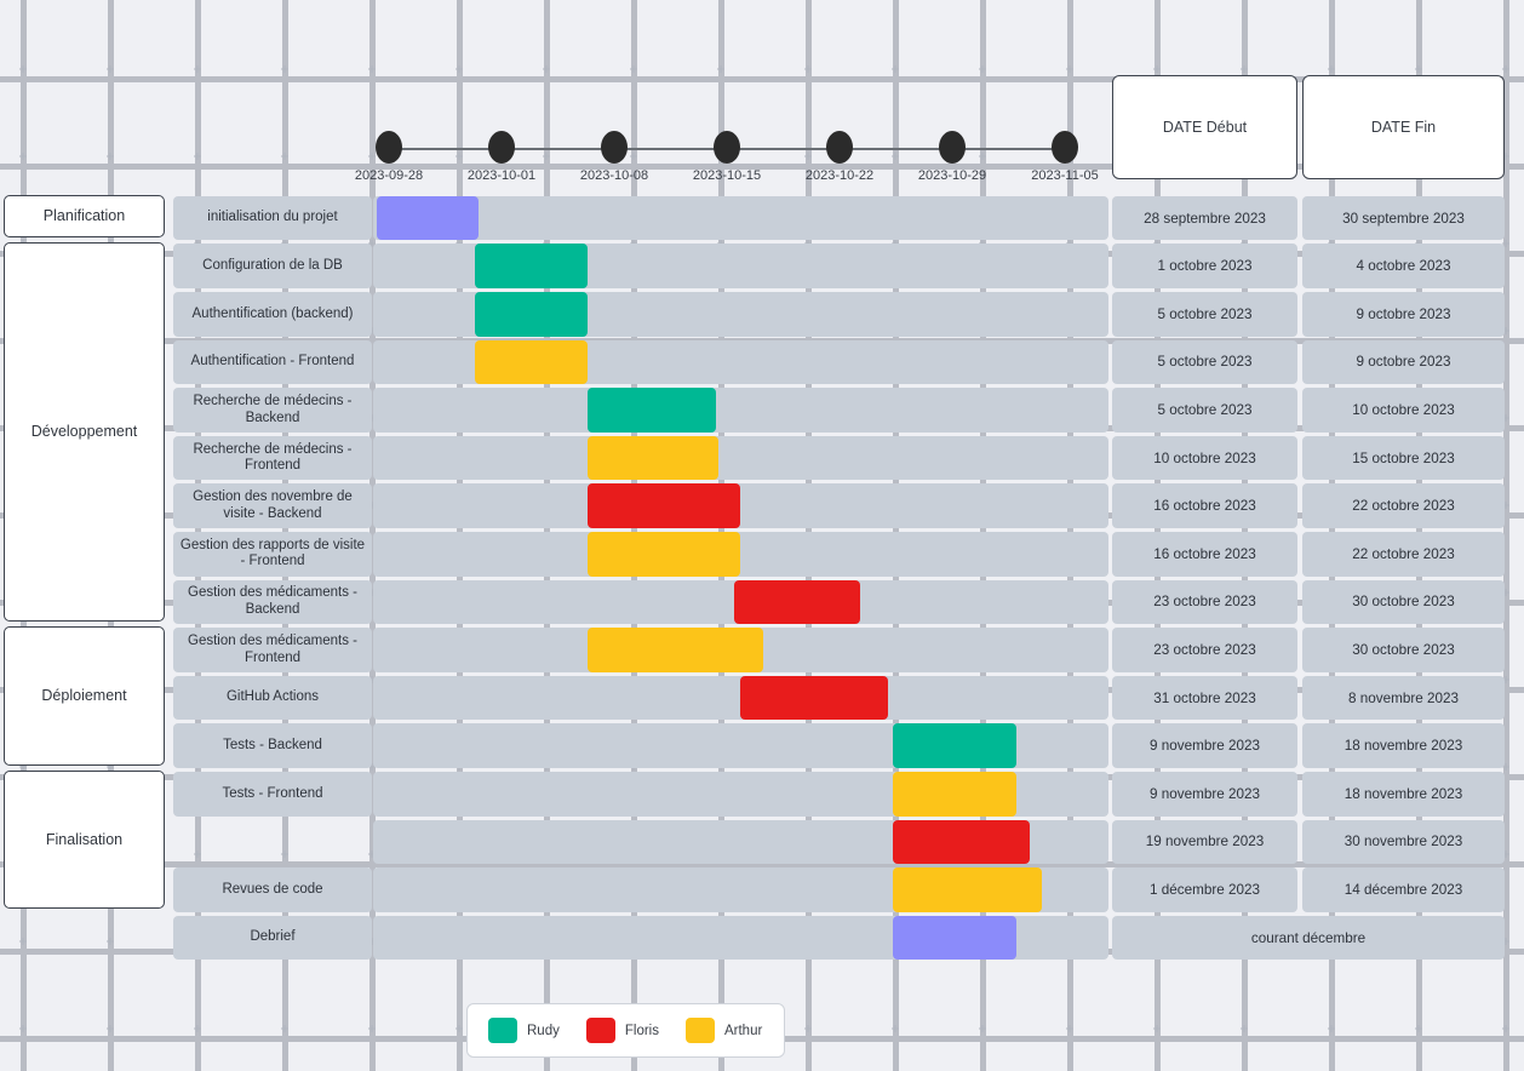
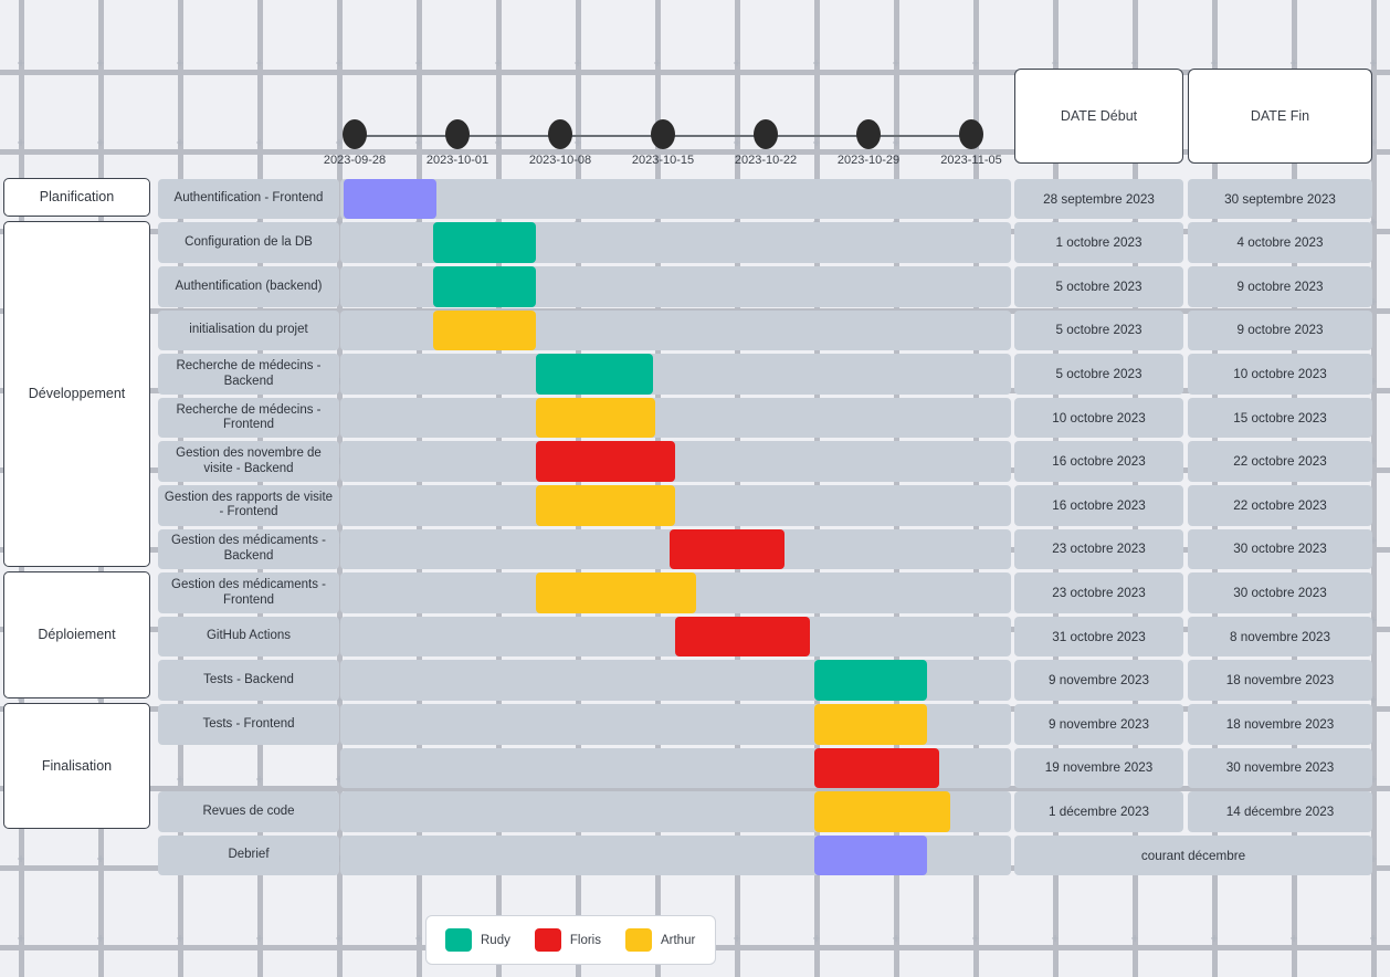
  2023-09-28
  2023-10-01
  2023-10-08
  2023-10-15
  2023-10-22
  2023-10-29
  2023-11-05
  DATE Début
  DATE Fin
  Planification
  Développement
  Déploiement
  Finalisation
- initialisation du projet
+ Authentification - Frontend
  28 septembre 2023
  30 septembre 2023
  Configuration de la DB
  1 octobre 2023
  4 octobre 2023
  Authentification (backend)
  5 octobre 2023
  9 octobre 2023
- Authentification - Frontend
+ initialisation du projet
  5 octobre 2023
  9 octobre 2023
  Recherche de médecins - Backend
  5 octobre 2023
  10 octobre 2023
  Recherche de médecins - Frontend
  10 octobre 2023
  15 octobre 2023
  Gestion des novembre de visite - Backend
  16 octobre 2023
  22 octobre 2023
  Gestion des rapports de visite - Frontend
  16 octobre 2023
  22 octobre 2023
  Gestion des médicaments - Backend
  23 octobre 2023
  30 octobre 2023
  Gestion des médicaments - Frontend
  23 octobre 2023
  30 octobre 2023
  GitHub Actions
  31 octobre 2023
  8 novembre 2023
  Tests - Backend
  9 novembre 2023
  18 novembre 2023
  Tests - Frontend
  9 novembre 2023
  18 novembre 2023
  19 novembre 2023
  30 novembre 2023
  Revues de code
  1 décembre 2023
  14 décembre 2023
  Debrief
  courant décembre
  Rudy
  Floris
  Arthur
